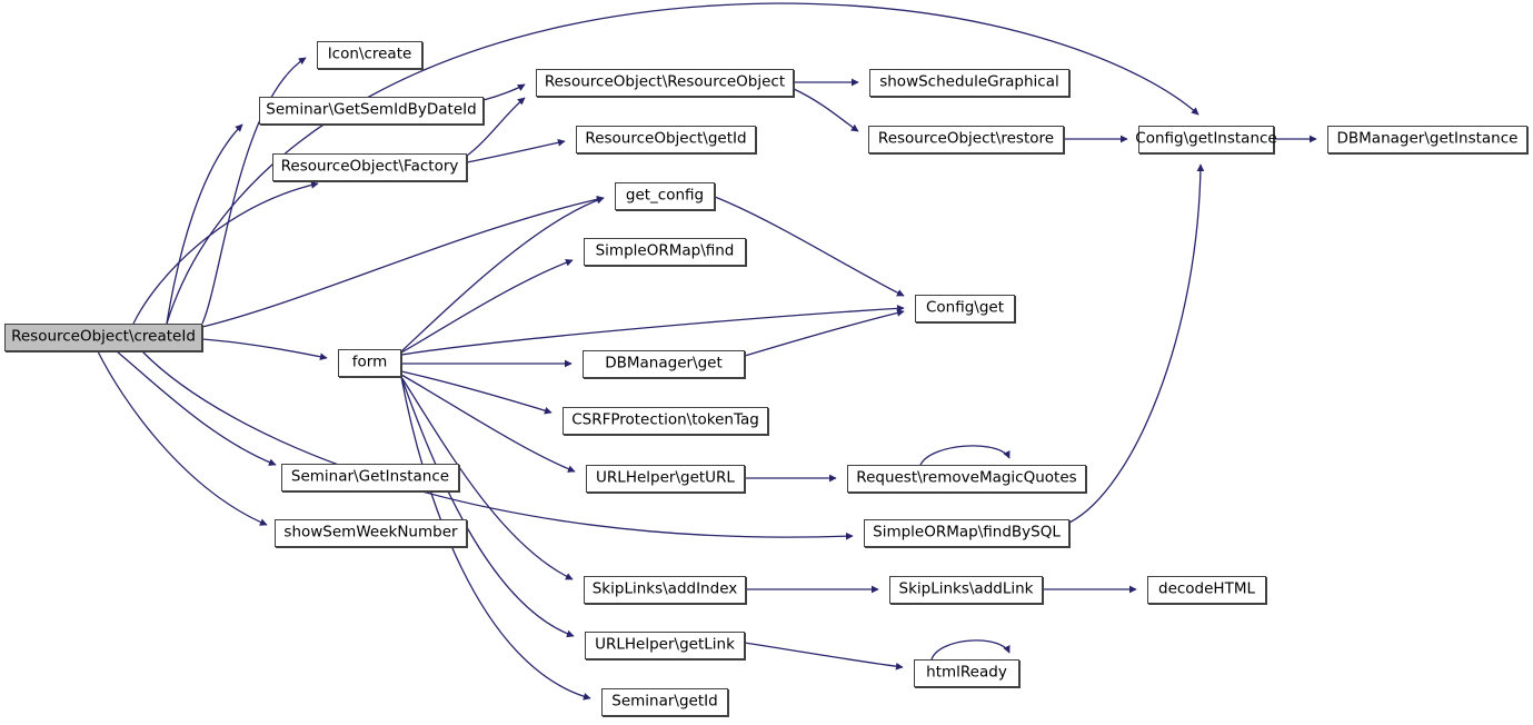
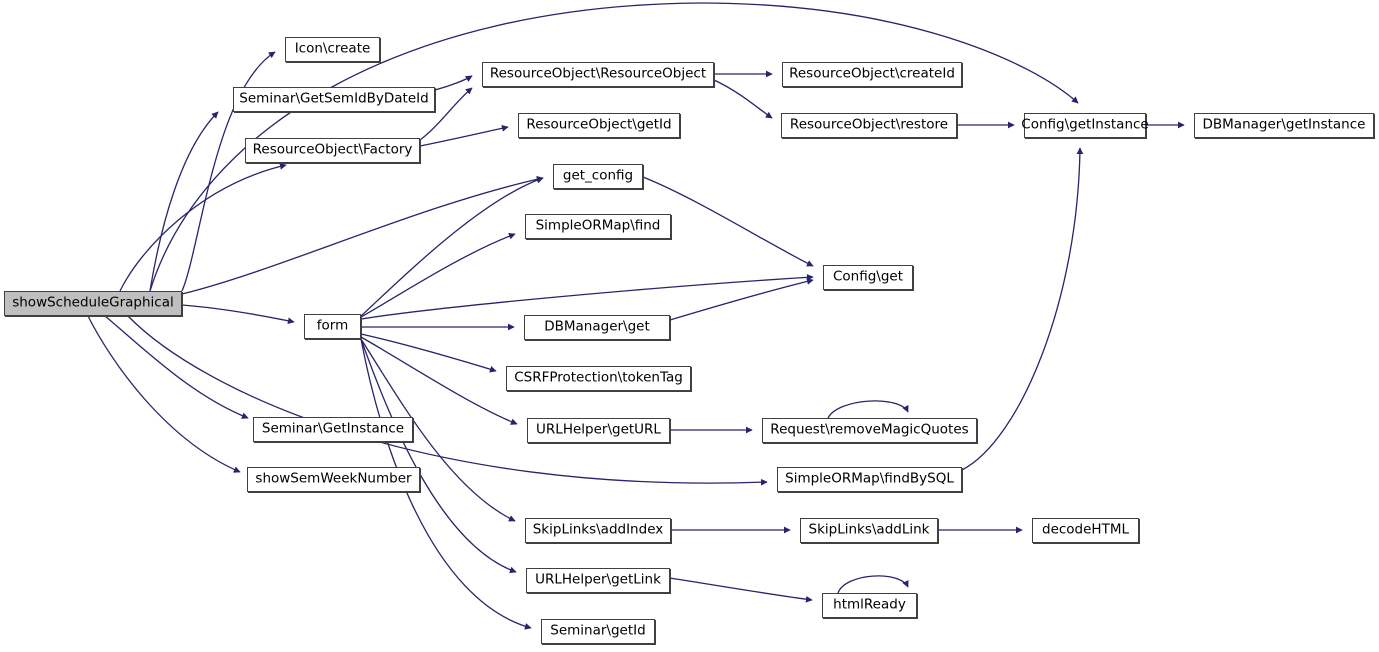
- ResourceObject\createId
+ showScheduleGraphical
  Icon\create
  Seminar\GetSemIdByDateId
  ResourceObject\Factory
  ResourceObject\ResourceObject
  ResourceObject\getId
  get_config
  SimpleORMap\find
  Config\get
  form
  DBManager\get
  CSRFProtection\tokenTag
  Seminar\GetInstance
  URLHelper\getURL
  Request\removeMagicQuotes
  showSemWeekNumber
  SimpleORMap\findBySQL
  SkipLinks\addIndex
  SkipLinks\addLink
  decodeHTML
  URLHelper\getLink
  htmlReady
  Seminar\getId
- showScheduleGraphical
+ ResourceObject\createId
  ResourceObject\restore
  Config\getInstance
  DBManager\getInstance
